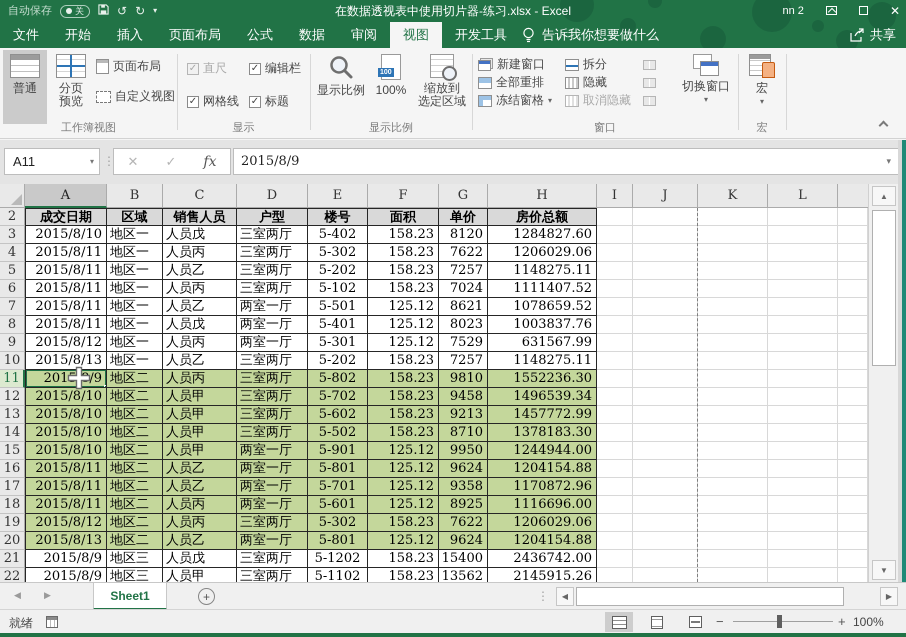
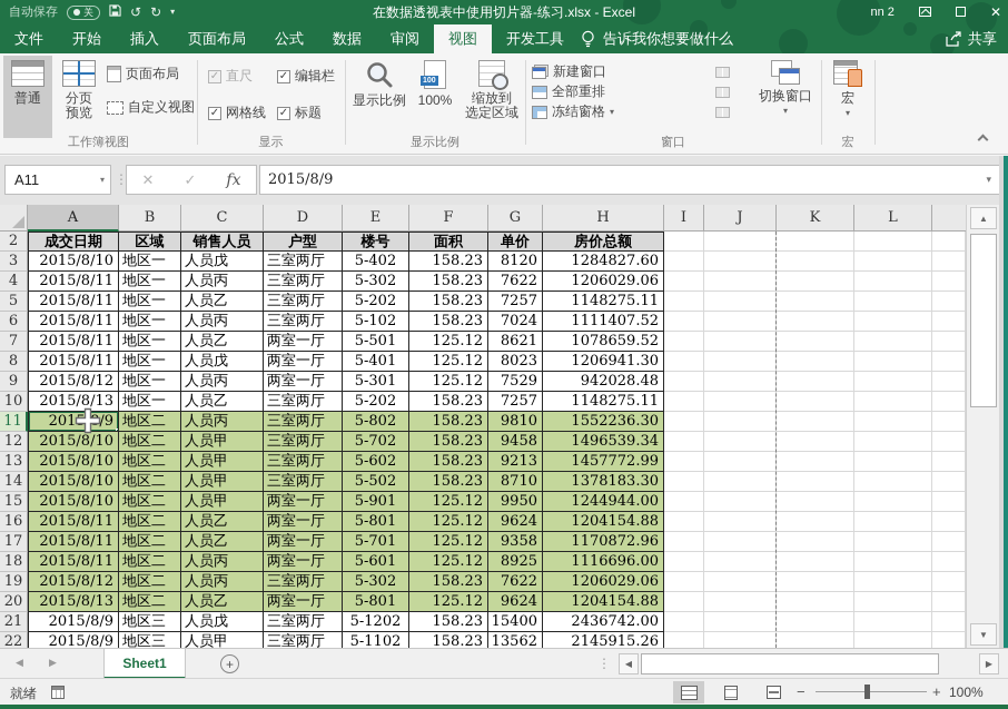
  自动保存
  关
  ↺
  ↻
  ▾
  在数据透视表中使用切片器-练习.xlsx - Excel
  nn 2
  ✕
  文件
  开始
  插入
  页面布局
  公式
  数据
  审阅
  视图
  开发工具
  告诉我你想要做什么
  共享
  普通
  分页
  预览
  页面布局
  自定义视图
  工作簿视图
  ✓
  直尺
  ✓
  编辑栏
  ✓
  网格线
  ✓
  标题
  显示
  显示比例
  100%
  缩放到
  选定区域
  显示比例
  新建窗口
  全部重排
  冻结窗格
  ▾
- 拆分
- 隐藏
- 取消隐藏
  切换窗口
  ▾
  窗口
  宏
  ▾
  宏
  A11
  ▾
  ⋮
  ✕
  ✓
  fx
  2015/8/9
  ▾
  A
  B
  C
  D
  E
  F
  G
  H
  I
  J
  K
  L
  2
  成交日期
  区域
  销售人员
  户型
  楼号
  面积
  单价
  房价总额
  3
  2015/8/10
  地区一
  人员戊
  三室两厅
  5-402
  158.23
  8120
  1284827.60
  4
  2015/8/11
  地区一
  人员丙
  三室两厅
  5-302
  158.23
  7622
  1206029.06
  5
  2015/8/11
  地区一
  人员乙
  三室两厅
  5-202
  158.23
  7257
  1148275.11
  6
  2015/8/11
  地区一
  人员丙
  三室两厅
  5-102
  158.23
  7024
  1111407.52
  7
  2015/8/11
  地区一
  人员乙
  两室一厅
  5-501
  125.12
  8621
  1078659.52
  8
  2015/8/11
  地区一
  人员戊
  两室一厅
  5-401
  125.12
  8023
- 1003837.76
+ 1206941.30
  9
  2015/8/12
  地区一
  人员丙
  两室一厅
  5-301
  125.12
  7529
- 631567.99
+ 942028.48
  10
  2015/8/13
  地区一
  人员乙
  三室两厅
  5-202
  158.23
  7257
  1148275.11
  11
  地区二
  人员丙
  三室两厅
  5-802
  158.23
  9810
  1552236.30
  12
  2015/8/10
  地区二
  人员甲
  三室两厅
  5-702
  158.23
  9458
  1496539.34
  13
  2015/8/10
  地区二
  人员甲
  三室两厅
  5-602
  158.23
  9213
  1457772.99
  14
  2015/8/10
  地区二
  人员甲
  三室两厅
  5-502
  158.23
  8710
  1378183.30
  15
  2015/8/10
  地区二
  人员甲
  两室一厅
  5-901
  125.12
  9950
  1244944.00
  16
  2015/8/11
  地区二
  人员乙
  两室一厅
  5-801
  125.12
  9624
  1204154.88
  17
  2015/8/11
  地区二
  人员乙
  两室一厅
  5-701
  125.12
  9358
  1170872.96
  18
  2015/8/11
  地区二
  人员丙
  两室一厅
  5-601
  125.12
  8925
  1116696.00
  19
  2015/8/12
  地区二
  人员丙
  三室两厅
  5-302
  158.23
  7622
  1206029.06
  20
  2015/8/13
  地区二
  人员乙
  两室一厅
  5-801
  125.12
  9624
  1204154.88
  21
  2015/8/9
  地区三
  人员戊
  三室两厅
  5-1202
  158.23
  15400
  2436742.00
  22
  2015/8/9
  地区三
  人员甲
  三室两厅
  5-1102
  158.23
  13562
  2145915.26
  ▲
  ▼
  ◀
  ▶
  Sheet1
  +
  ⋮
  ◀
  ▶
  就绪
  −
  +
  100%
